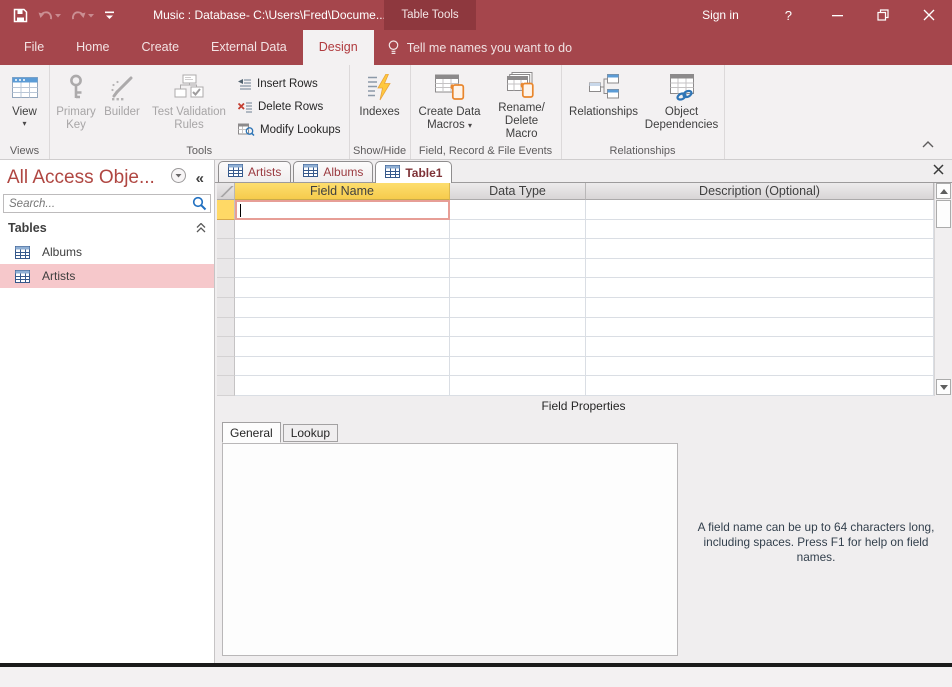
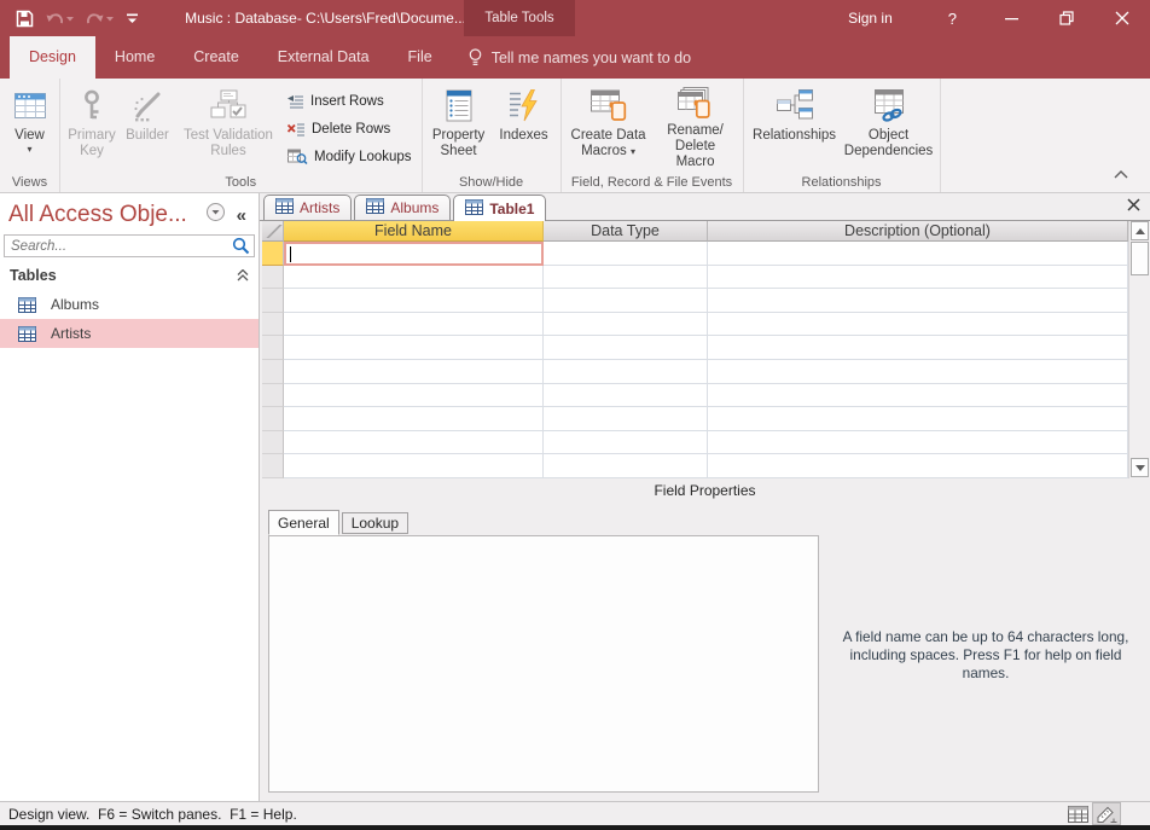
  Music : Database- C:\Users\Fred\Docume..
  Table Tools
  Sign in
  ?
- File
+ Design
  Home
  Create
  External Data
- Design
+ File
  Tell me names you want to do
  View
  ▾
  Views
  Primary Key
  Builder
  Test Validation Rules
  Insert Rows
  Delete Rows
  Modify Lookups
  Tools
+ Property Sheet
  Indexes
  Show/Hide
  Create Data Macros ▾
  Rename/ Delete Macro
  Field, Record & File Events
  Relationships
  Object Dependencies
  Relationships
  All Access Obje...
  «
  Search...
  Tables
  Albums
  Artists
  Artists
  Albums
  Table1
  Field Name
  Data Type
  Description (Optional)
  Field Properties
  General
  Lookup
  A field name can be up to 64 characters long, including spaces. Press F1 for help on field names.
+ Design view. F6 = Switch panes. F1 = Help.
